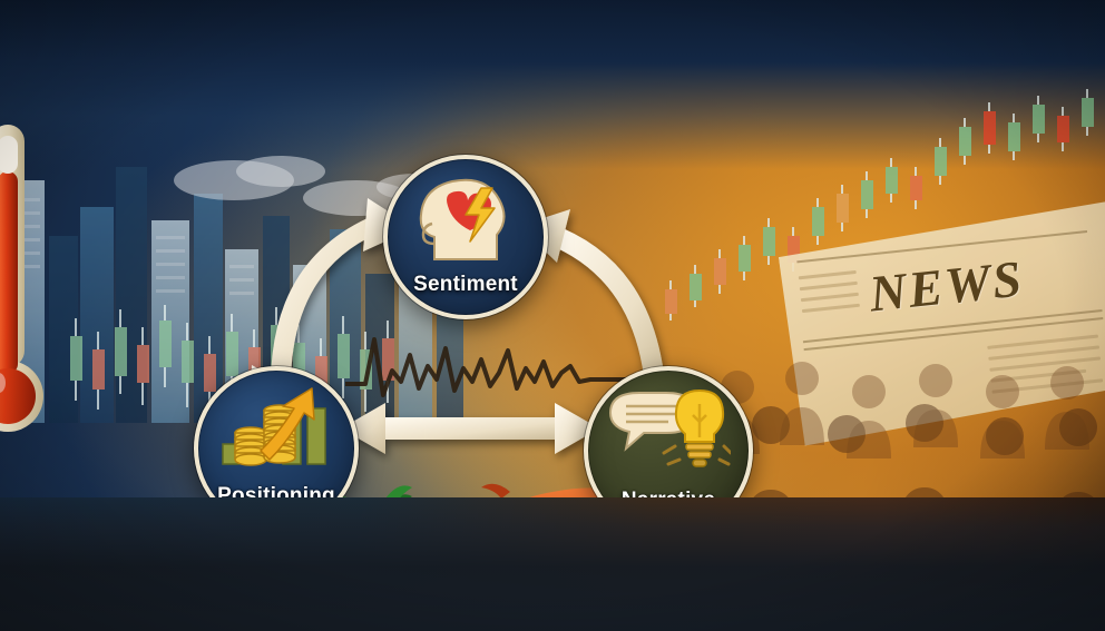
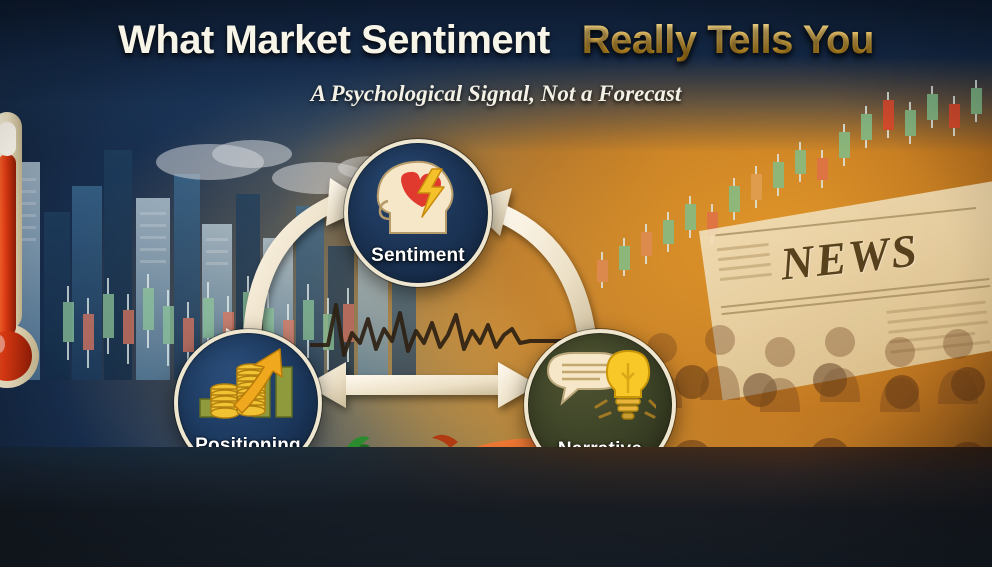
+ What Market Sentiment Really Tells You
+ A Psychological Signal, Not a Forecast
